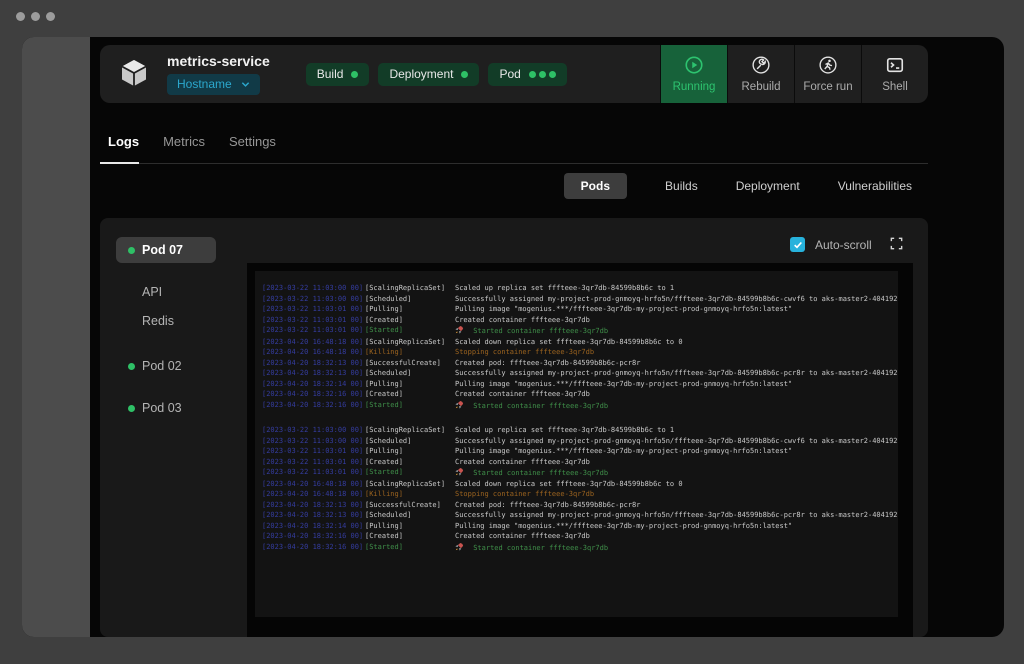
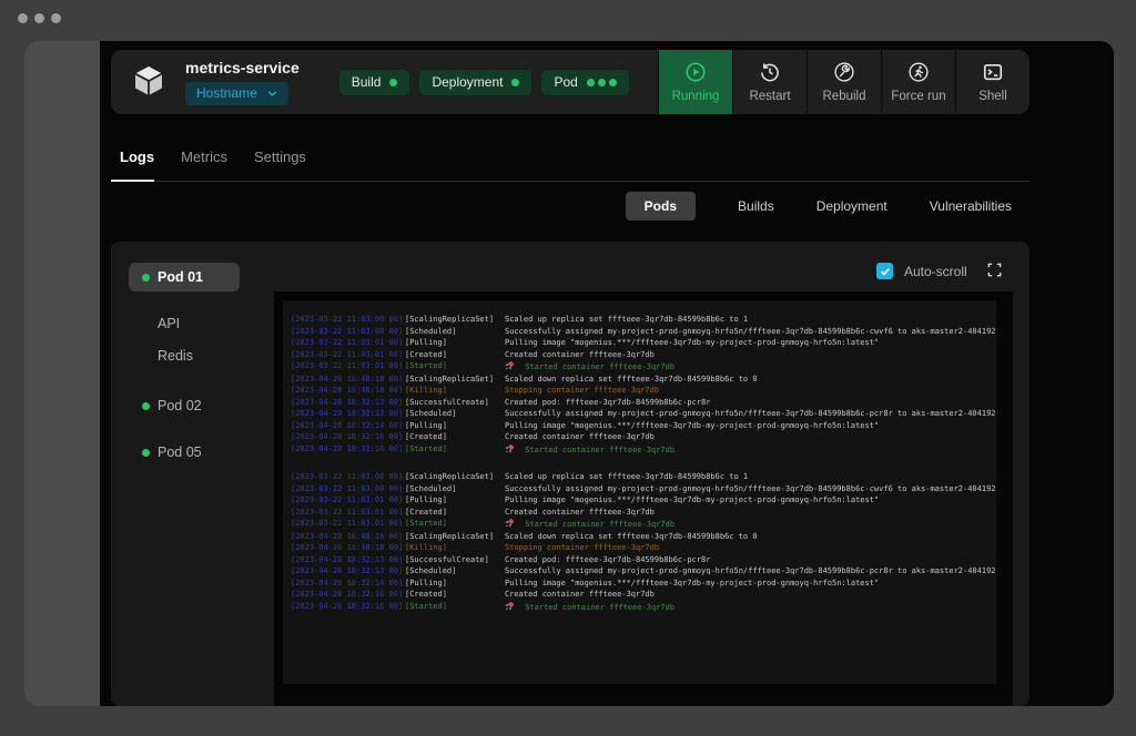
  metrics-service
  Hostname
  Build
  Deployment
  Pod
  Running
+ Restart
  Rebuild
  Force run
  Shell
  Logs
  Metrics
  Settings
  Pods
  Builds
  Deployment
  Vulnerabilities
- Pod 07
+ Pod 01
  API
  Redis
  Pod 02
- Pod 03
+ Pod 05
  Auto-scroll
  [2023-03-22 11:03:00 00]
  [ScalingReplicaSet]
  Scaled up replica set fffteee-3qr7db-84599b8b6c to 1
  [2023-03-22 11:03:00 00]
  [Scheduled]
  Successfully assigned my-project-prod-gnmoyq-hrfo5n/fffteee-3qr7db-84599b8b6c-cwvf6 to aks-master2-404192
  [2023-03-22 11:03:01 00]
  [Pulling]
  Pulling image "mogenius.***/fffteee-3qr7db-my-project-prod-gnmoyq-hrfo5n:latest"
  [2023-03-22 11:03:01 00]
  [Created]
  Created container fffteee-3qr7db
  [2023-03-22 11:03:01 00]
  [Started]
  Started container fffteee-3qr7db
  [2023-04-20 16:48:18 00]
  [ScalingReplicaSet]
  Scaled down replica set fffteee-3qr7db-84599b8b6c to 0
  [2023-04-20 16:48:18 00]
  [Killing]
  Stopping container fffteee-3qr7db
  [2023-04-20 18:32:13 00]
  [SuccessfulCreate]
  Created pod: fffteee-3qr7db-84599b8b6c-pcr8r
  [2023-04-20 18:32:13 00]
  [Scheduled]
  Successfully assigned my-project-prod-gnmoyq-hrfo5n/fffteee-3qr7db-84599b8b6c-pcr8r to aks-master2-404192
  [2023-04-20 18:32:14 00]
  [Pulling]
  Pulling image "mogenius.***/fffteee-3qr7db-my-project-prod-gnmoyq-hrfo5n:latest"
  [2023-04-20 18:32:16 00]
  [Created]
  Created container fffteee-3qr7db
  [2023-04-20 18:32:16 00]
  [Started]
  Started container fffteee-3qr7db
  [2023-03-22 11:03:00 00]
  [ScalingReplicaSet]
  Scaled up replica set fffteee-3qr7db-84599b8b6c to 1
  [2023-03-22 11:03:00 00]
  [Scheduled]
  Successfully assigned my-project-prod-gnmoyq-hrfo5n/fffteee-3qr7db-84599b8b6c-cwvf6 to aks-master2-404192
  [2023-03-22 11:03:01 00]
  [Pulling]
  Pulling image "mogenius.***/fffteee-3qr7db-my-project-prod-gnmoyq-hrfo5n:latest"
  [2023-03-22 11:03:01 00]
  [Created]
  Created container fffteee-3qr7db
  [2023-03-22 11:03:01 00]
  [Started]
  Started container fffteee-3qr7db
  [2023-04-20 16:48:18 00]
  [ScalingReplicaSet]
  Scaled down replica set fffteee-3qr7db-84599b8b6c to 0
  [2023-04-20 16:48:18 00]
  [Killing]
  Stopping container fffteee-3qr7db
  [2023-04-20 18:32:13 00]
  [SuccessfulCreate]
  Created pod: fffteee-3qr7db-84599b8b6c-pcr8r
  [2023-04-20 18:32:13 00]
  [Scheduled]
  Successfully assigned my-project-prod-gnmoyq-hrfo5n/fffteee-3qr7db-84599b8b6c-pcr8r to aks-master2-404192
  [2023-04-20 18:32:14 00]
  [Pulling]
  Pulling image "mogenius.***/fffteee-3qr7db-my-project-prod-gnmoyq-hrfo5n:latest"
  [2023-04-20 18:32:16 00]
  [Created]
  Created container fffteee-3qr7db
  [2023-04-20 18:32:16 00]
  [Started]
  Started container fffteee-3qr7db
